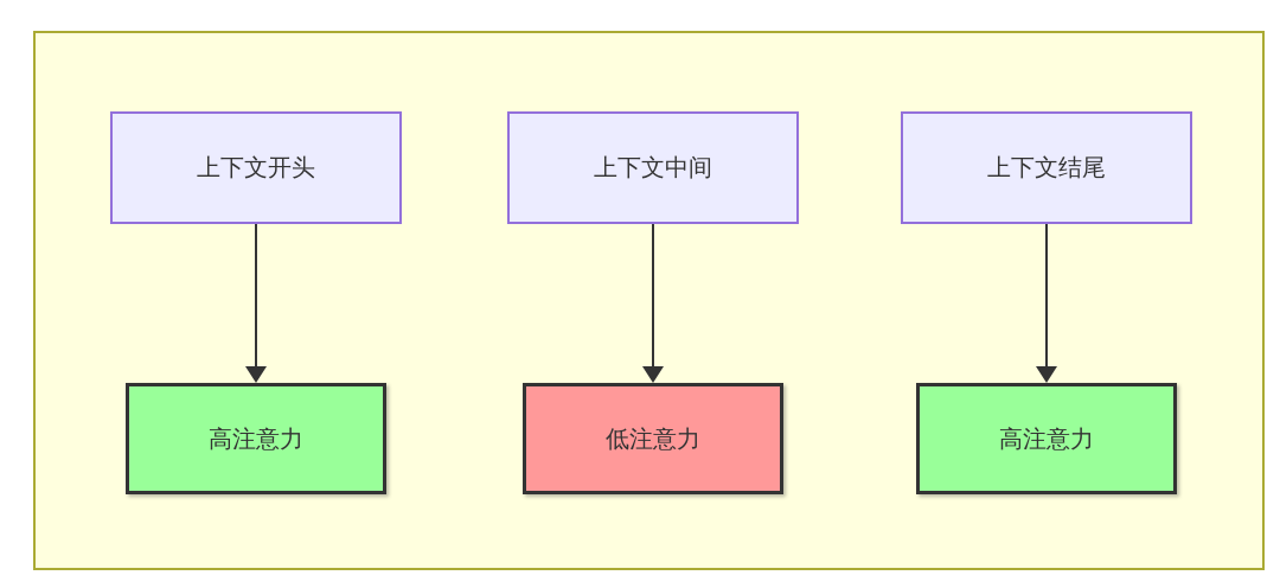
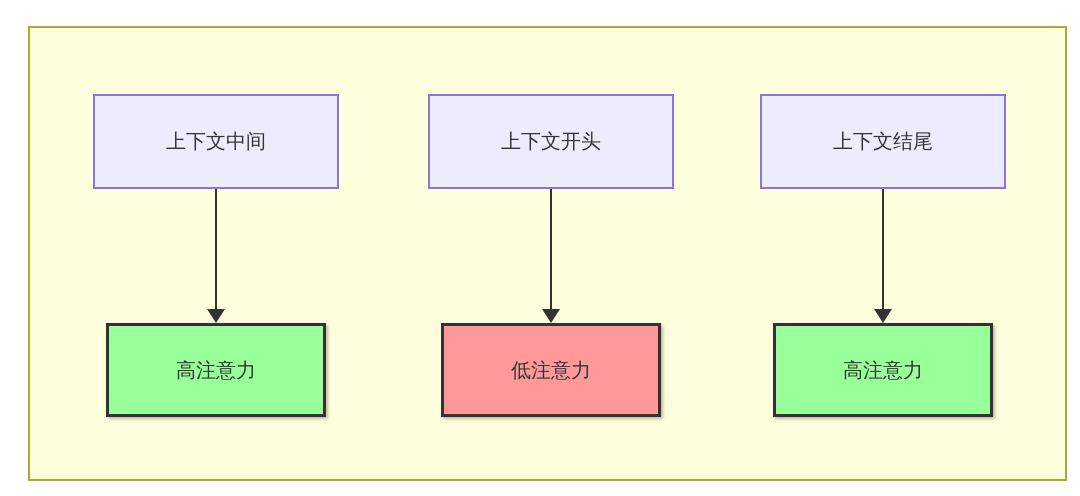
- 上下文开头
+ 上下文中间
  高注意力
- 上下文中间
+ 上下文开头
  低注意力
  上下文结尾
  高注意力
